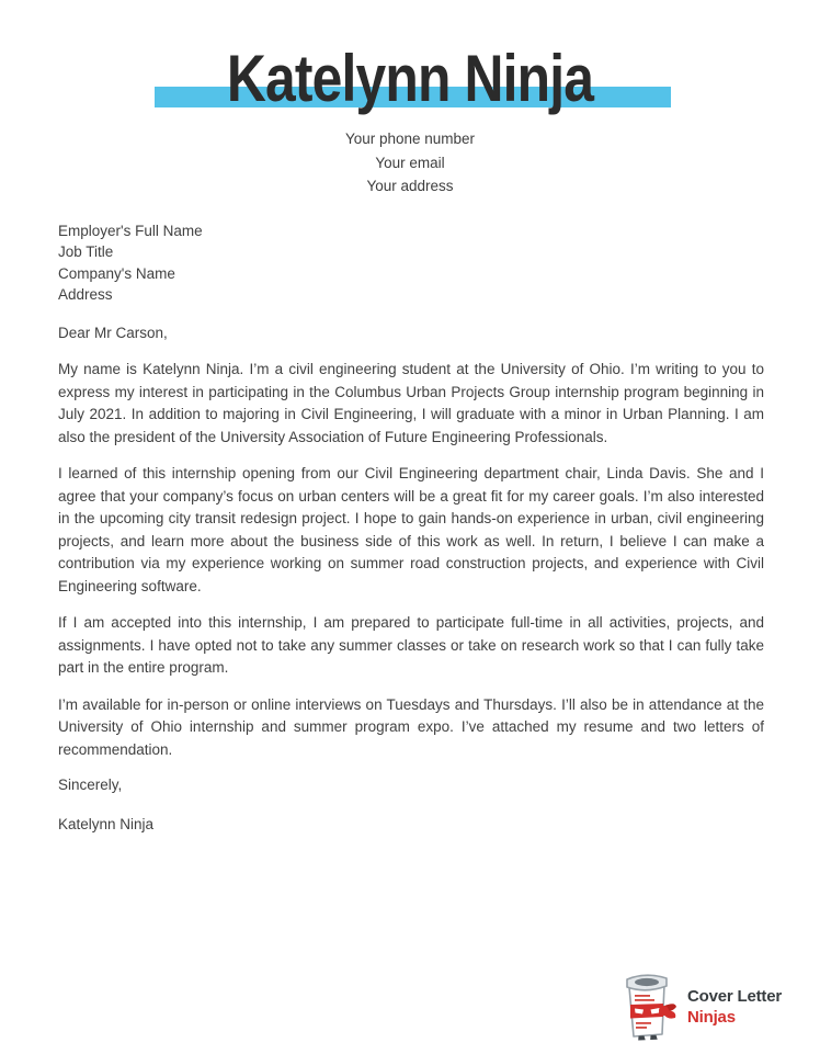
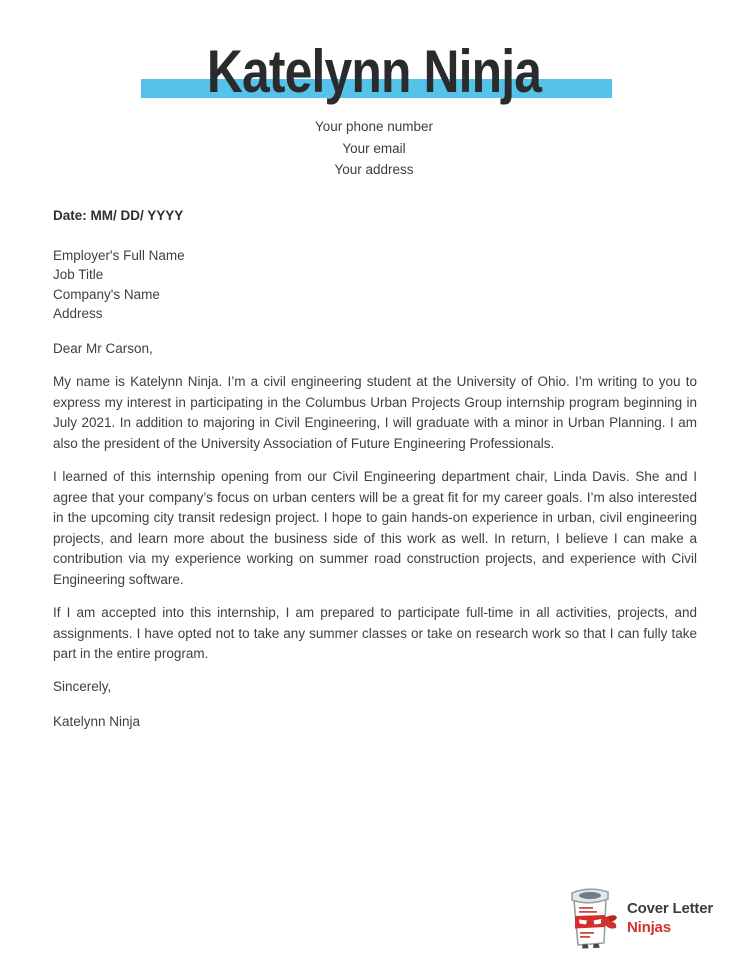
  Katelynn Ninja
  Your phone number
  Your email
  Your address
+ Date: MM/ DD/ YYYY
  Employer's Full Name
  Job Title
  Company's Name
  Address
  Dear Mr Carson,
  My name is Katelynn Ninja. I’m a civil engineering student at the University of Ohio. I’m writing to you to express my interest in participating in the Columbus Urban Projects Group internship program beginning in July 2021. In addition to majoring in Civil Engineering, I will graduate with a minor in Urban Planning. I am also the president of the University Association of Future Engineering Professionals.
  I learned of this internship opening from our Civil Engineering department chair, Linda Davis. She and I agree that your company’s focus on urban centers will be a great fit for my career goals. I’m also interested in the upcoming city transit redesign project. I hope to gain hands-on experience in urban, civil engineering projects, and learn more about the business side of this work as well. In return, I believe I can make a contribution via my experience working on summer road construction projects, and experience with Civil Engineering software.
  If I am accepted into this internship, I am prepared to participate full-time in all activities, projects, and assignments. I have opted not to take any summer classes or take on research work so that I can fully take part in the entire program.
- I’m available for in-person or online interviews on Tuesdays and Thursdays. I’ll also be in attendance at the University of Ohio internship and summer program expo. I’ve attached my resume and two letters of recommendation.
  Sincerely,
  Katelynn Ninja
  Cover Letter
  Ninjas
